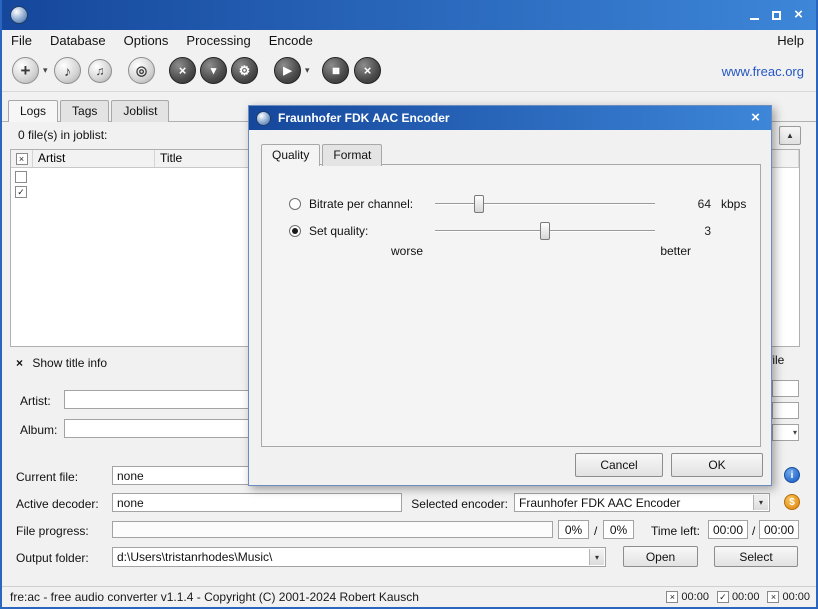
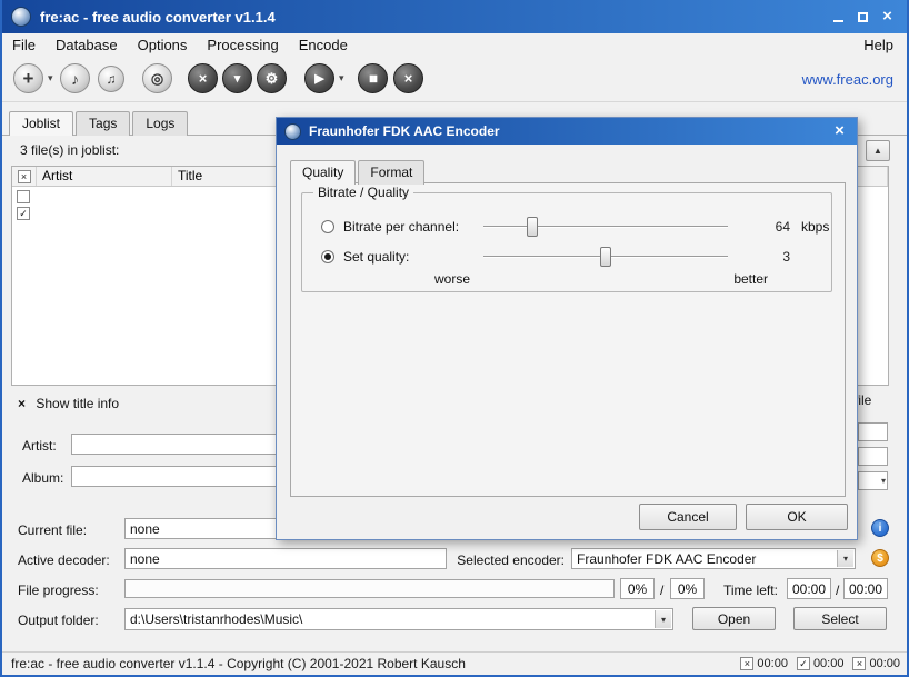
+ fre:ac - free audio converter v1.1.4
  File
  Database
  Options
  Processing
  Encode
  Help
  +
  ♪
  ♫
  ◎
  ×
  ▾
  ⚙
  ▶
  ▮▮
  ×
  www.freac.org
- Logs
+ Joblist
  Tags
- Joblist
+ Logs
- 0 file(s) in joblist:
+ 3 file(s) in joblist:
  ▲
  ×
  Artist
  Title
  ✓
  Show title info
  Artist:
  Album:
  Current file:
  none
  Active decoder:
  none
  Selected encoder:
  Fraunhofer FDK AAC Encoder
  File progress:
  0%
  /
  0%
  Time left:
  00:00
  /
  00:00
  Output folder:
  d:\Users\tristanrhodes\Music\
  Open
  Select
  i
  $
- fre:ac - free audio converter v1.1.4 - Copyright (C) 2001-2024 Robert Kausch
+ fre:ac - free audio converter v1.1.4 - Copyright (C) 2001-2021 Robert Kausch
  ×
  00:00
  ✓
  00:00
  ×
  00:00
  Fraunhofer FDK AAC Encoder
  Quality
  Format
+ Bitrate / Quality
  Bitrate per channel:
  64
  kbps
  Set quality:
  3
  worse
  better
  Cancel
  OK
